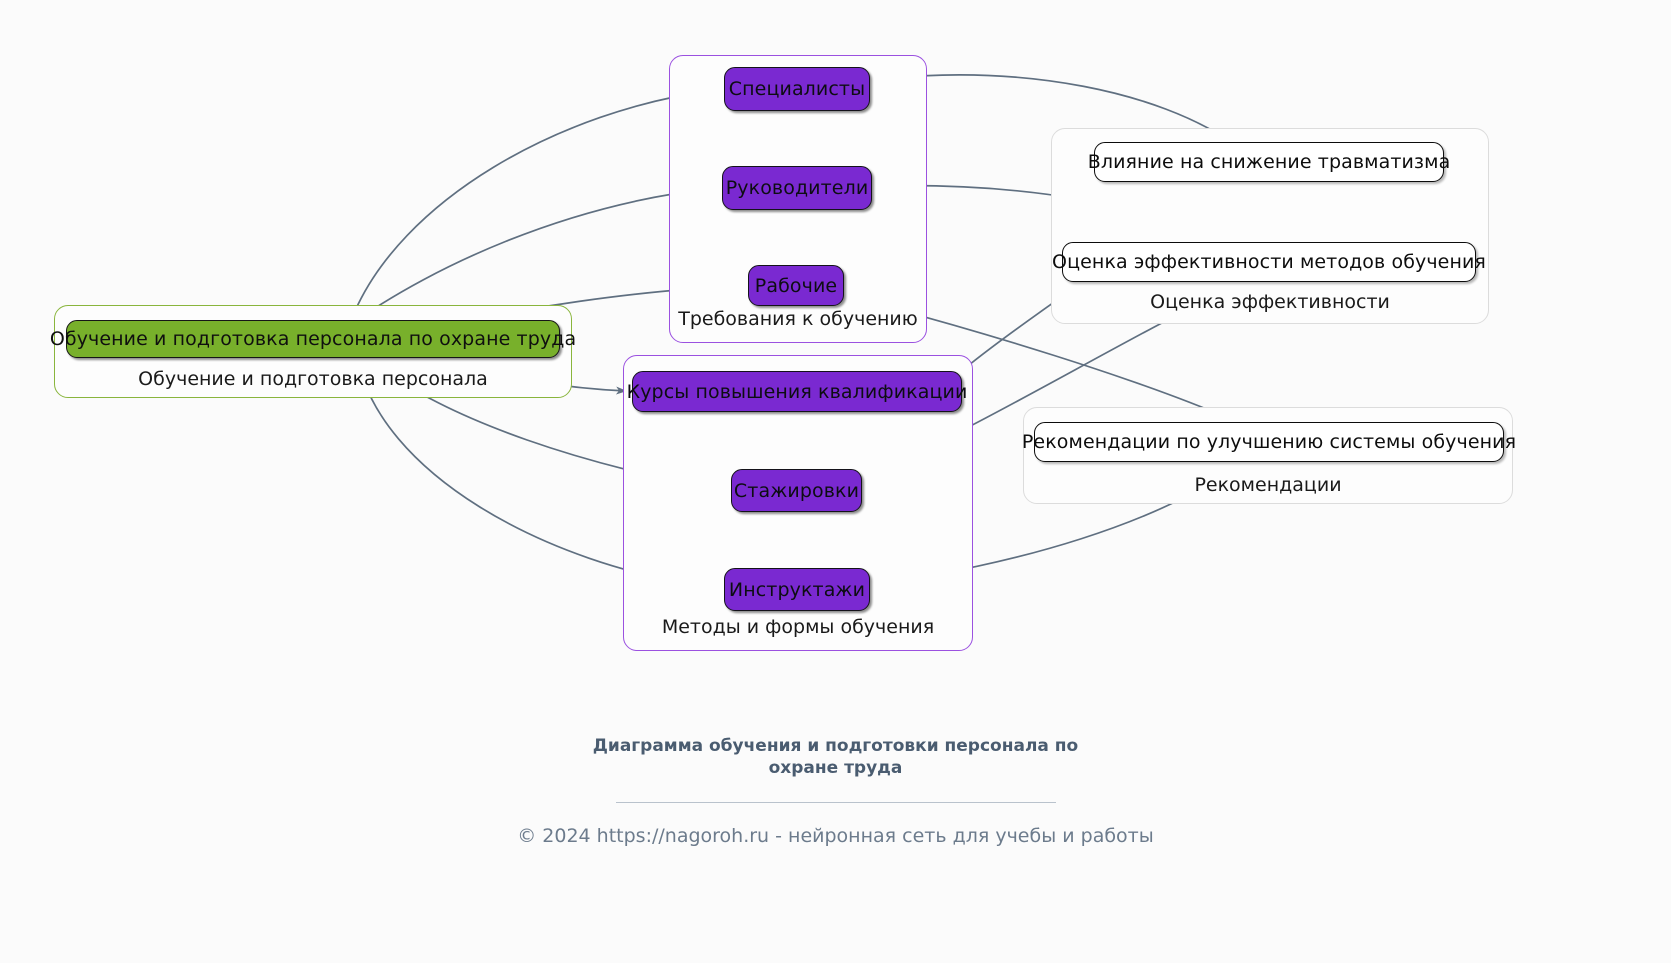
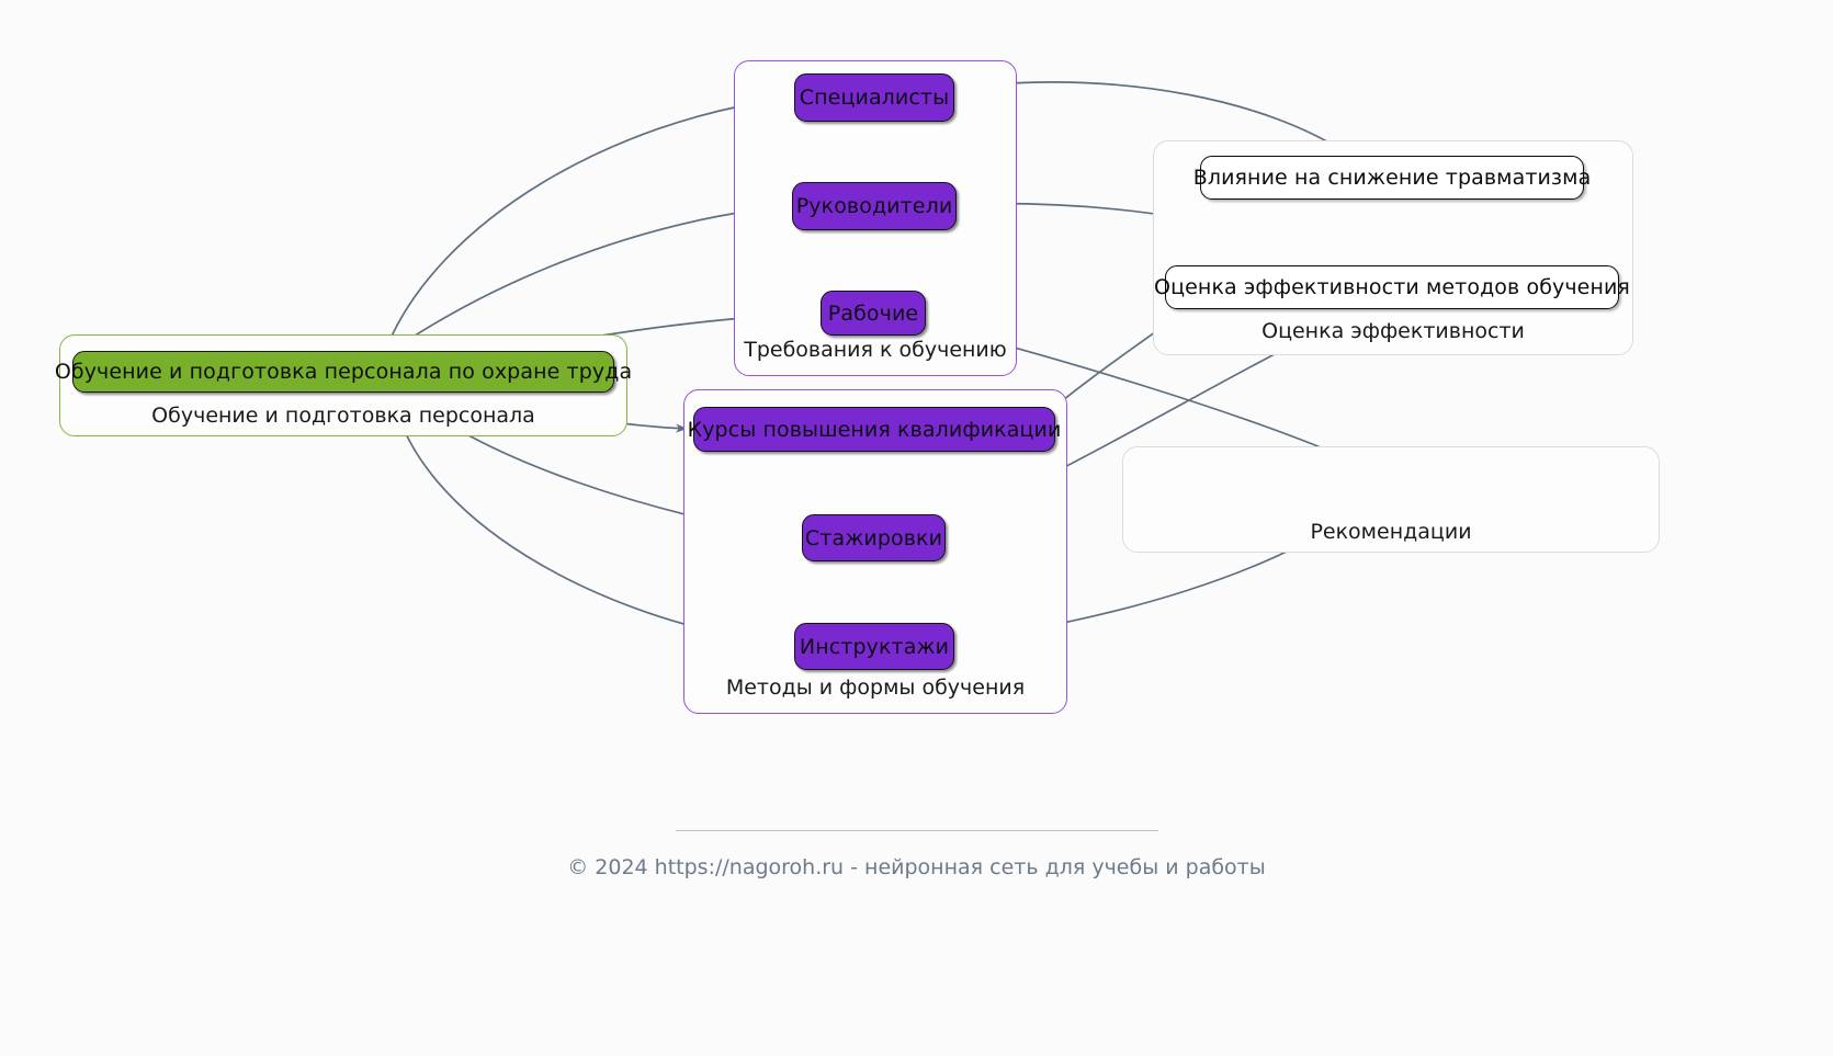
  Обучение и подготовка персонала
  Требования к обучению
  Методы и формы обучения
  Оценка эффективности
  Рекомендации
  Обучение и подготовка персонала по охране труда
  Специалисты
  Руководители
  Рабочие
  Курсы повышения квалификации
  Стажировки
  Инструктажи
  Влияние на снижение травматизма
  Оценка эффективности методов обучения
- Рекомендации по улучшению системы обучения
- Диаграмма обучения и подготовки персонала по охране труда
  © 2024 https://nagoroh.ru - нейронная сеть для учебы и работы
